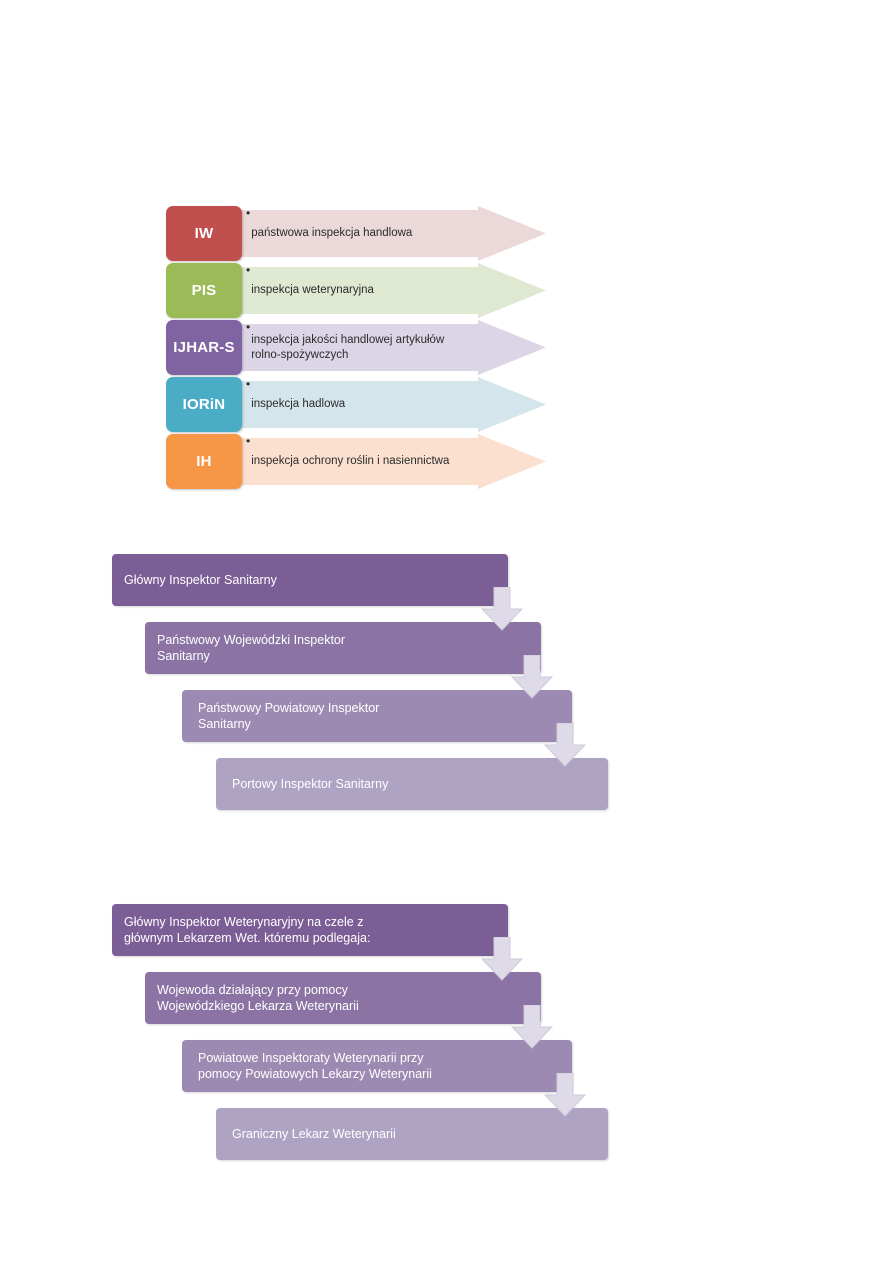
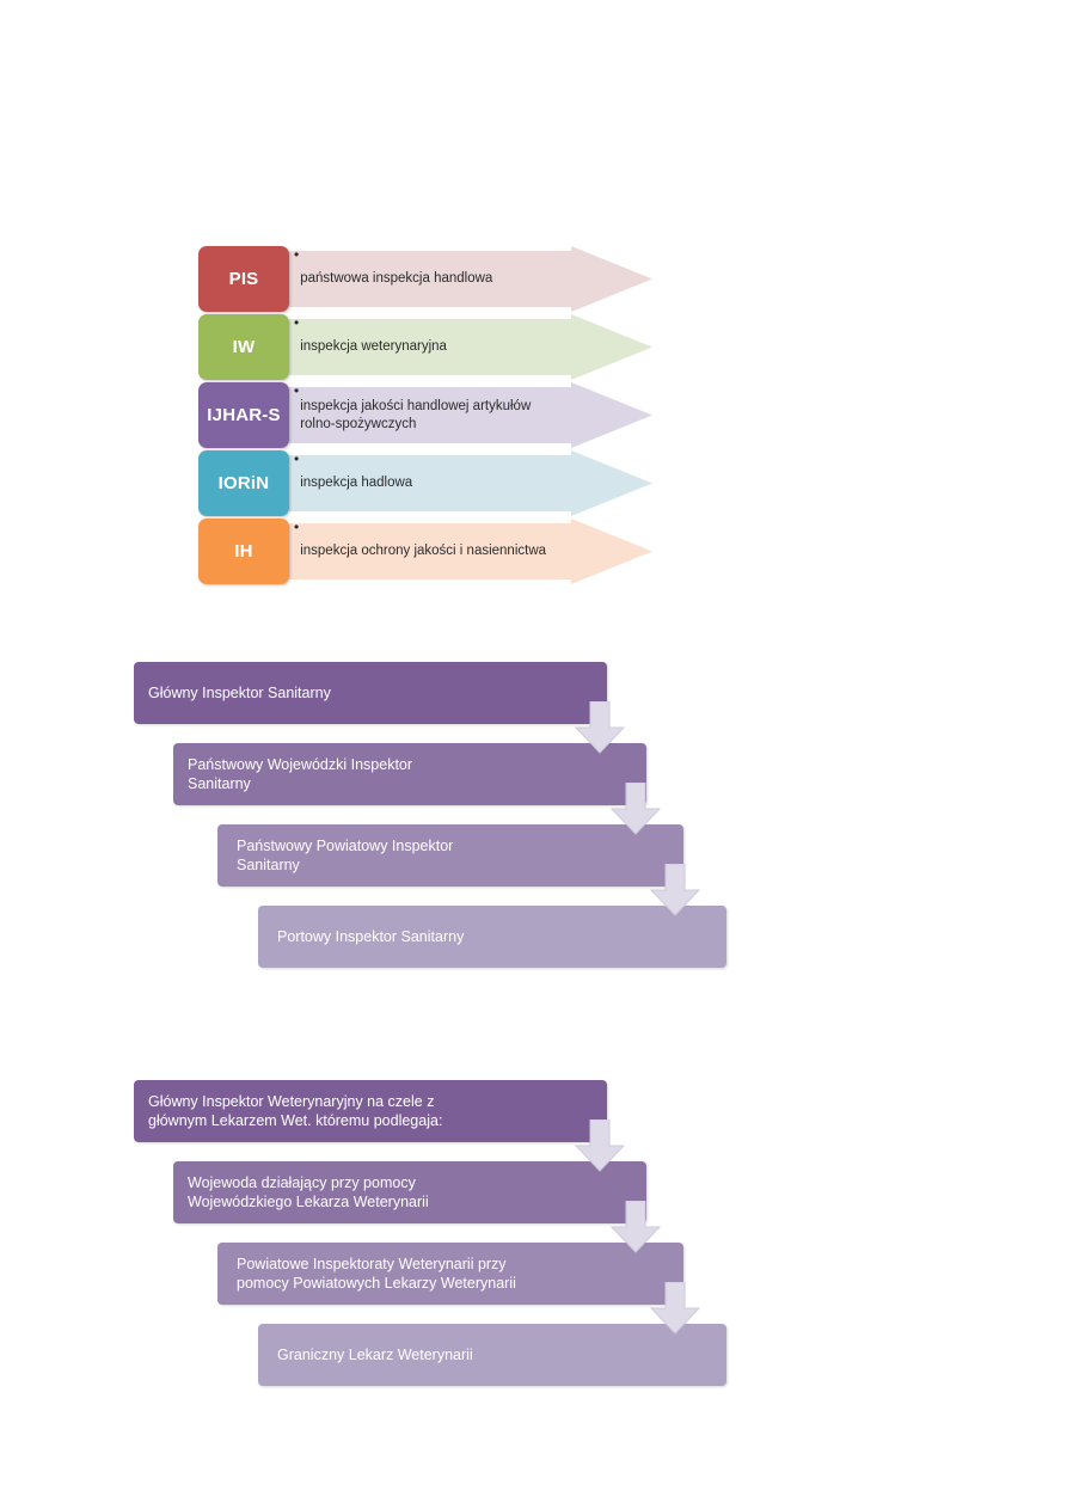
- IW
+ PIS
  •
  państwowa inspekcja handlowa
- PIS
+ IW
  •
  inspekcja weterynaryjna
  IJHAR-S
  •
  inspekcja jakości handlowej artykułów
  rolno-spożywczych
  IORiN
  •
  inspekcja hadlowa
  IH
  •
- inspekcja ochrony roślin i nasiennictwa
+ inspekcja ochrony jakości i nasiennictwa
  Główny Inspektor Sanitarny
  Państwowy Wojewódzki Inspektor
  Sanitarny
  Państwowy Powiatowy Inspektor
  Sanitarny
  Portowy Inspektor Sanitarny
  Główny Inspektor Weterynaryjny na czele z
  głównym Lekarzem Wet. któremu podlegaja:
  Wojewoda działający przy pomocy
  Wojewódzkiego Lekarza Weterynarii
  Powiatowe Inspektoraty Weterynarii przy
  pomocy Powiatowych Lekarzy Weterynarii
  Graniczny Lekarz Weterynarii
